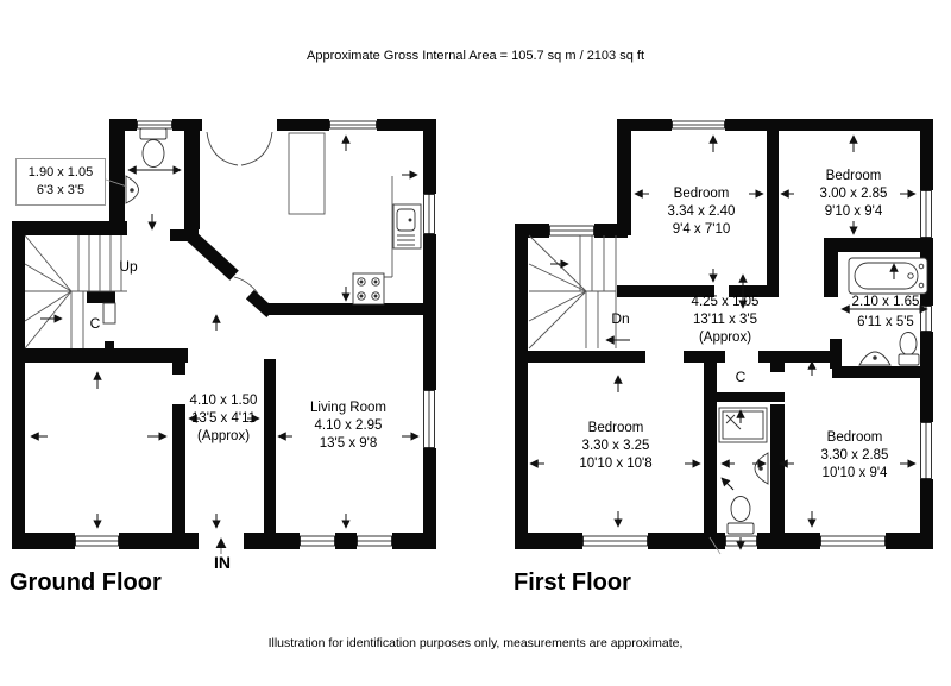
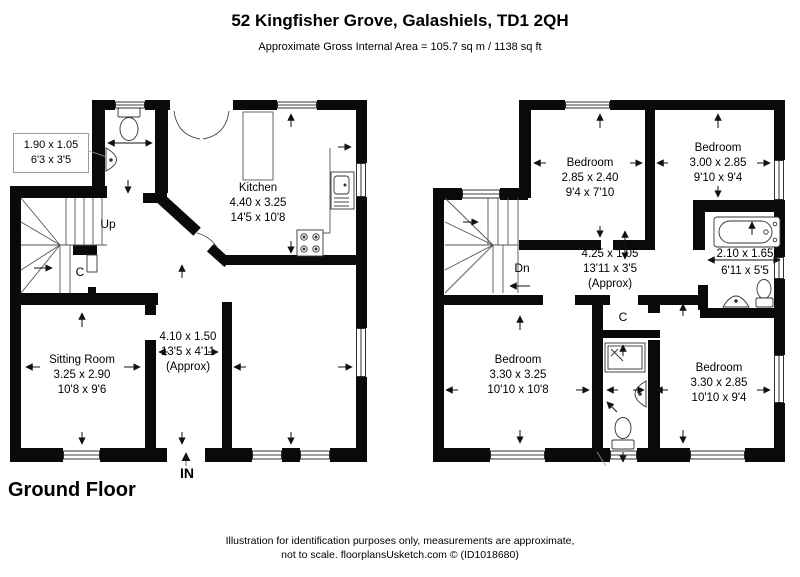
+ 52 Kingfisher Grove, Galashiels, TD1 2QH
- Approximate Gross Internal Area = 105.7 sq m / 2103 sq ft
+ Approximate Gross Internal Area = 105.7 sq m / 1138 sq ft
  1.90 x 1.05
  6'3 x 3'5
+ Kitchen
+ 4.40 x 3.25
+ 14'5 x 10'8
+ Sitting Room
+ 3.25 x 2.90
+ 10'8 x 9'6
  4.10 x 1.50
  13'5 x 4'11
  (Approx)
- Living Room
- 4.10 x 2.95
- 13'5 x 9'8
  Up
  C
  IN
  Ground Floor
  Bedroom
- 3.34 x 2.40
+ 2.85 x 2.40
  9'4 x 7'10
  Bedroom
  3.00 x 2.85
  9'10 x 9'4
  2.10 x 1.65
  6'11 x 5'5
  4.25 x 1.05
  13'11 x 3'5
  (Approx)
  Bedroom
  3.30 x 3.25
  10'10 x 10'8
  Bedroom
  3.30 x 2.85
  10'10 x 9'4
  Dn
  C
- First Floor
  Illustration for identification purposes only, measurements are approximate,
+ not to scale. floorplansUsketch.com © (ID1018680)
